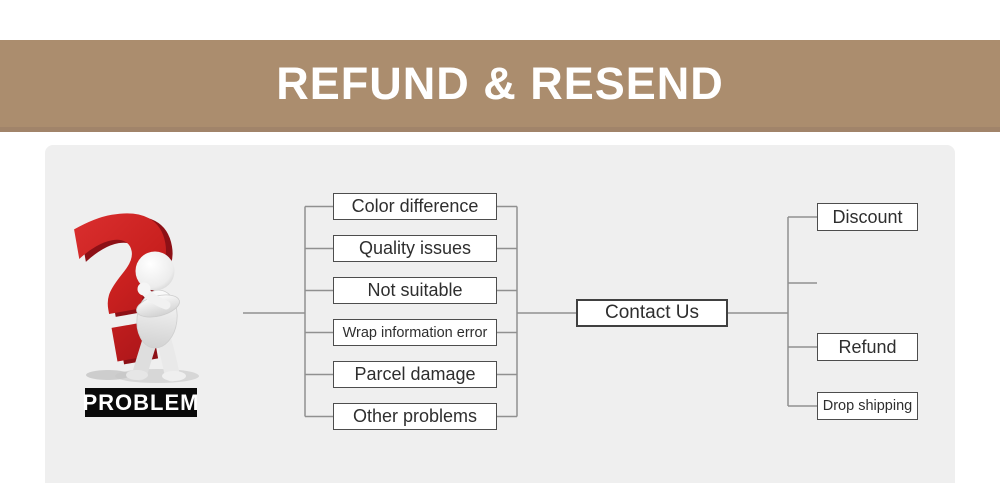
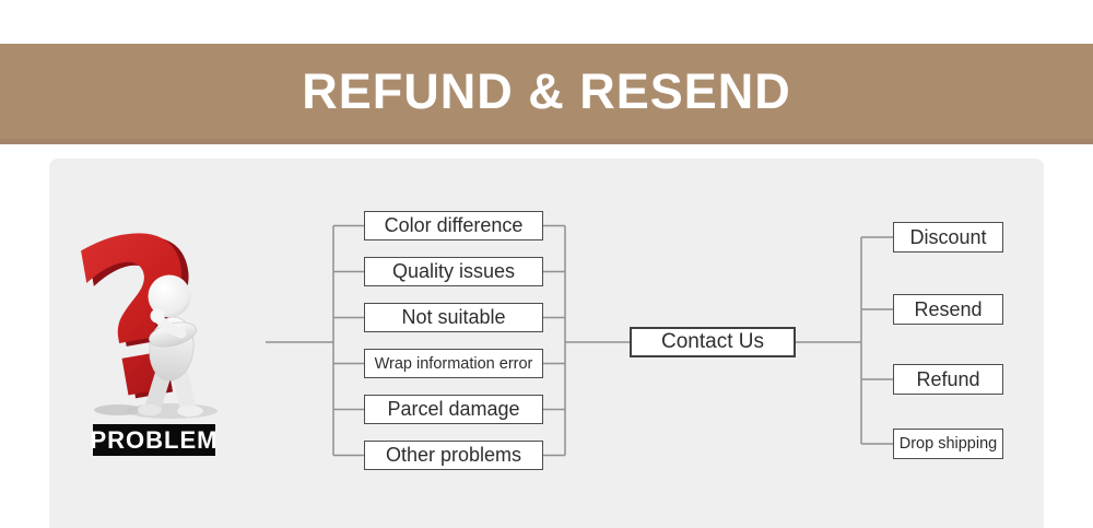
  REFUND & RESEND
  PROBLEM
  Color difference
  Quality issues
  Not suitable
  Wrap information error
  Parcel damage
  Other problems
  Contact Us
  Discount
+ Resend
  Refund
  Drop shipping
